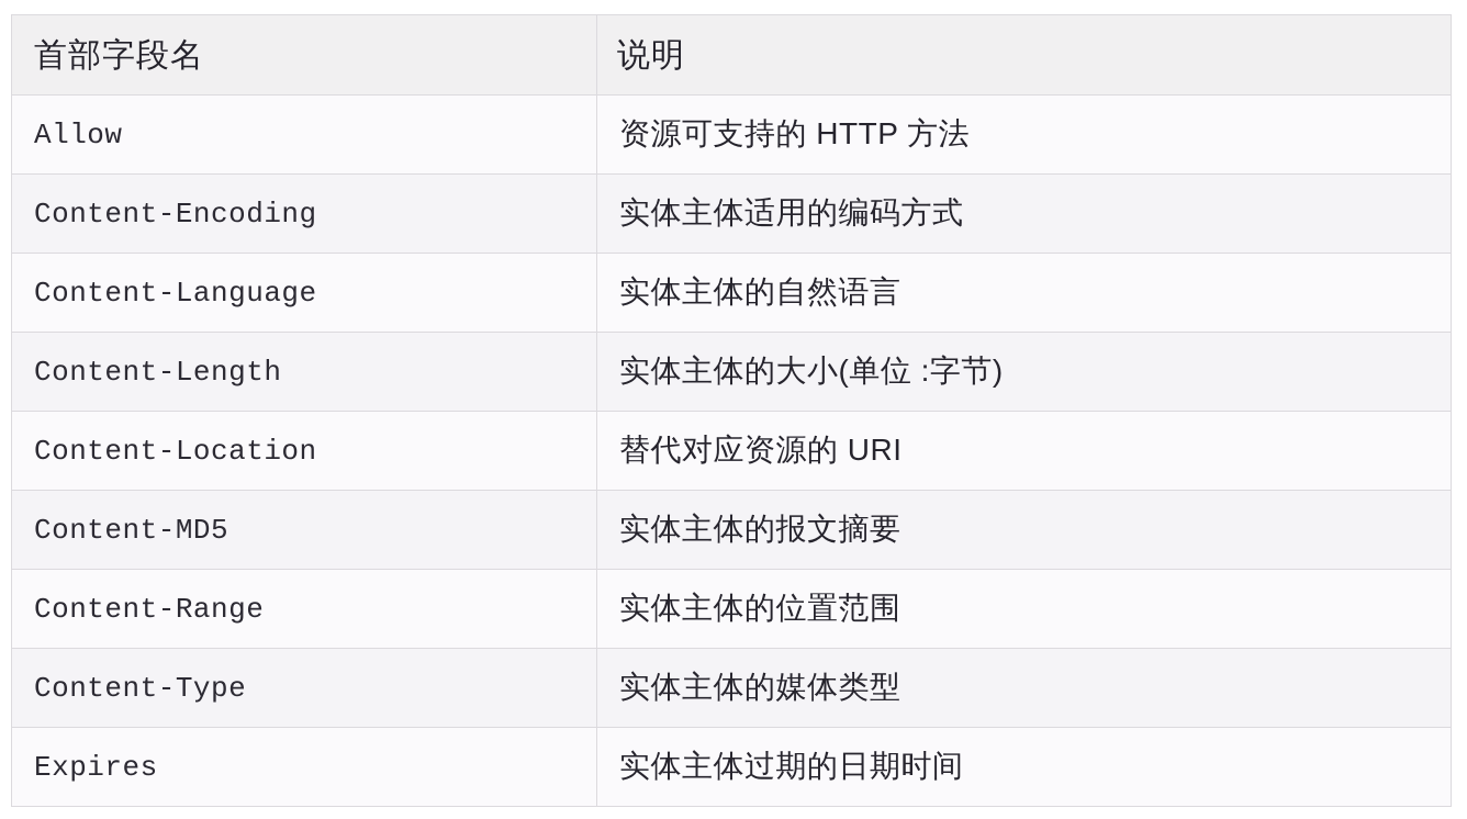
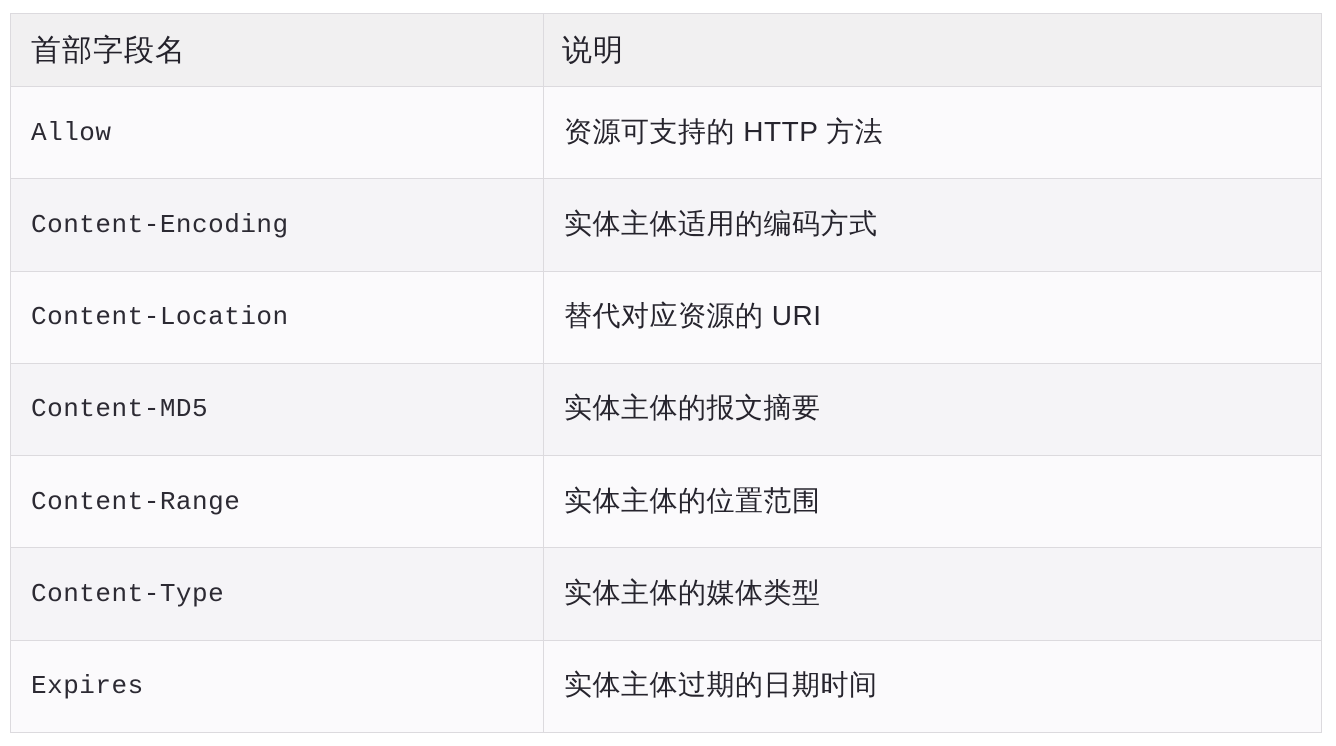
  首部字段名	说明
  Allow	资源可支持的 HTTP 方法
  Content-Encoding	实体主体适用的编码方式
- Content-Language	实体主体的自然语言
- Content-Length	实体主体的大小(单位 :字节)
  Content-Location	替代对应资源的 URI
  Content-MD5	实体主体的报文摘要
  Content-Range	实体主体的位置范围
  Content-Type	实体主体的媒体类型
  Expires	实体主体过期的日期时间
